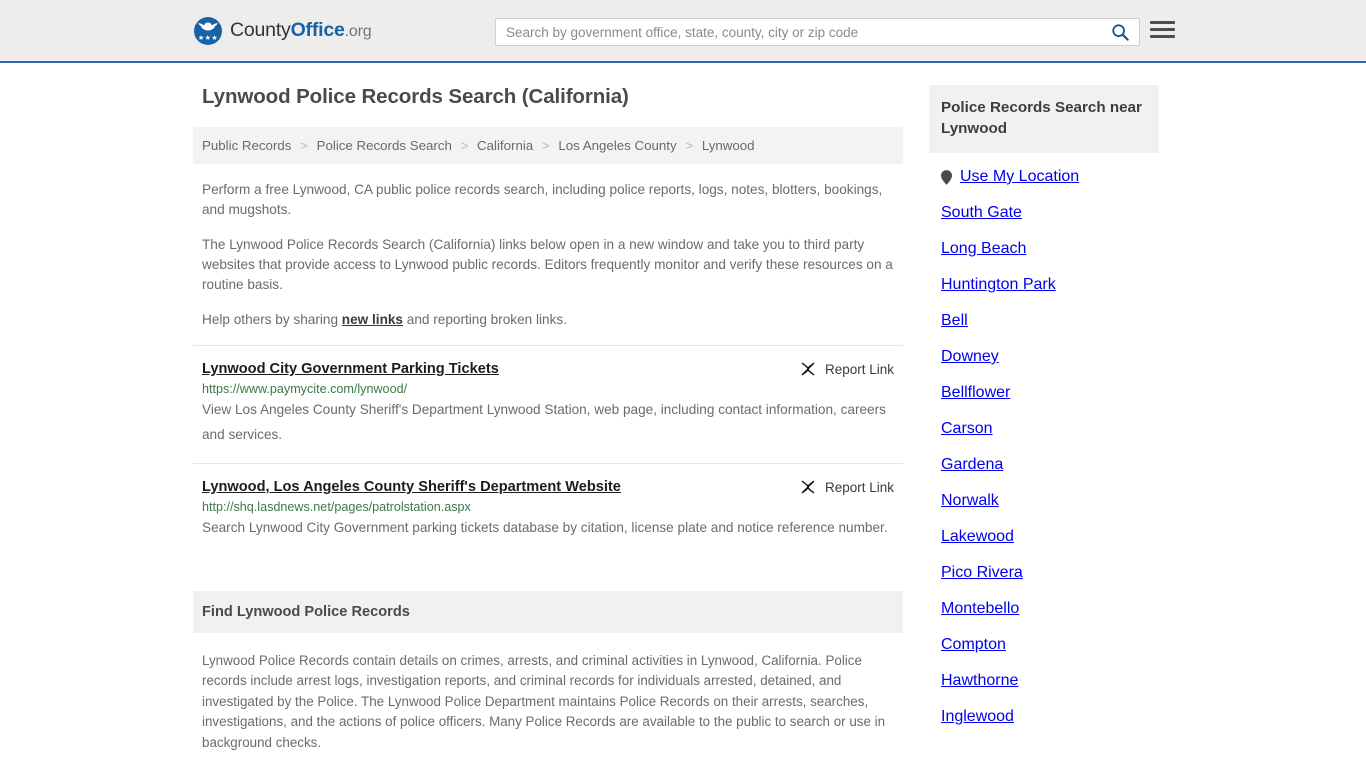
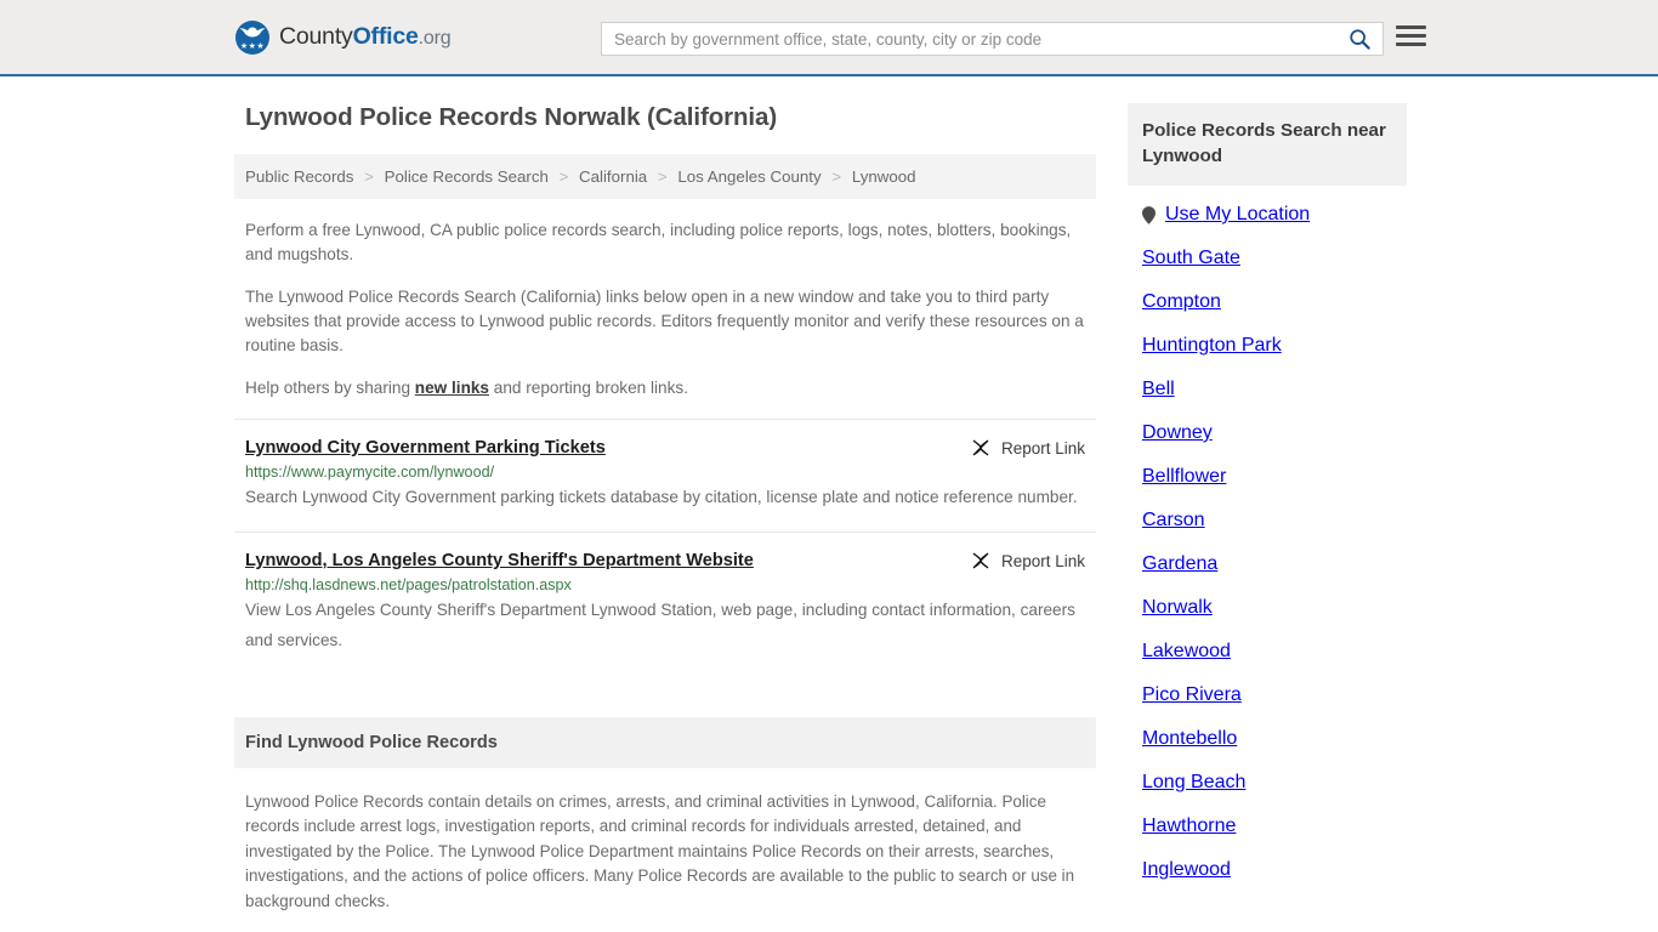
  CountyOffice.org
  Search by government office, state, county, city or zip code
- Lynwood Police Records Search (California)
+ Lynwood Police Records Norwalk (California)
  Public Records > Police Records Search > California > Los Angeles County > Lynwood
  Perform a free Lynwood, CA public police records search, including police reports, logs, notes, blotters, bookings, and mugshots.
  The Lynwood Police Records Search (California) links below open in a new window and take you to third party websites that provide access to Lynwood public records. Editors frequently monitor and verify these resources on a routine basis.
  Help others by sharing new links and reporting broken links.
  Lynwood City Government Parking Tickets
  Report Link
  https://www.paymycite.com/lynwood/
- View Los Angeles County Sheriff's Department Lynwood Station, web page, including contact information, careers and services.
+ Search Lynwood City Government parking tickets database by citation, license plate and notice reference number.
  Lynwood, Los Angeles County Sheriff's Department Website
  Report Link
  http://shq.lasdnews.net/pages/patrolstation.aspx
- Search Lynwood City Government parking tickets database by citation, license plate and notice reference number.
+ View Los Angeles County Sheriff's Department Lynwood Station, web page, including contact information, careers and services.
  Find Lynwood Police Records
  Lynwood Police Records contain details on crimes, arrests, and criminal activities in Lynwood, California. Police records include arrest logs, investigation reports, and criminal records for individuals arrested, detained, and investigated by the Police. The Lynwood Police Department maintains Police Records on their arrests, searches, investigations, and the actions of police officers. Many Police Records are available to the public to search or use in background checks.
  Police Records Search near Lynwood
  Use My Location
  South Gate
- Long Beach
+ Compton
  Huntington Park
  Bell
  Downey
  Bellflower
  Carson
  Gardena
  Norwalk
  Lakewood
  Pico Rivera
  Montebello
- Compton
+ Long Beach
  Hawthorne
  Inglewood
